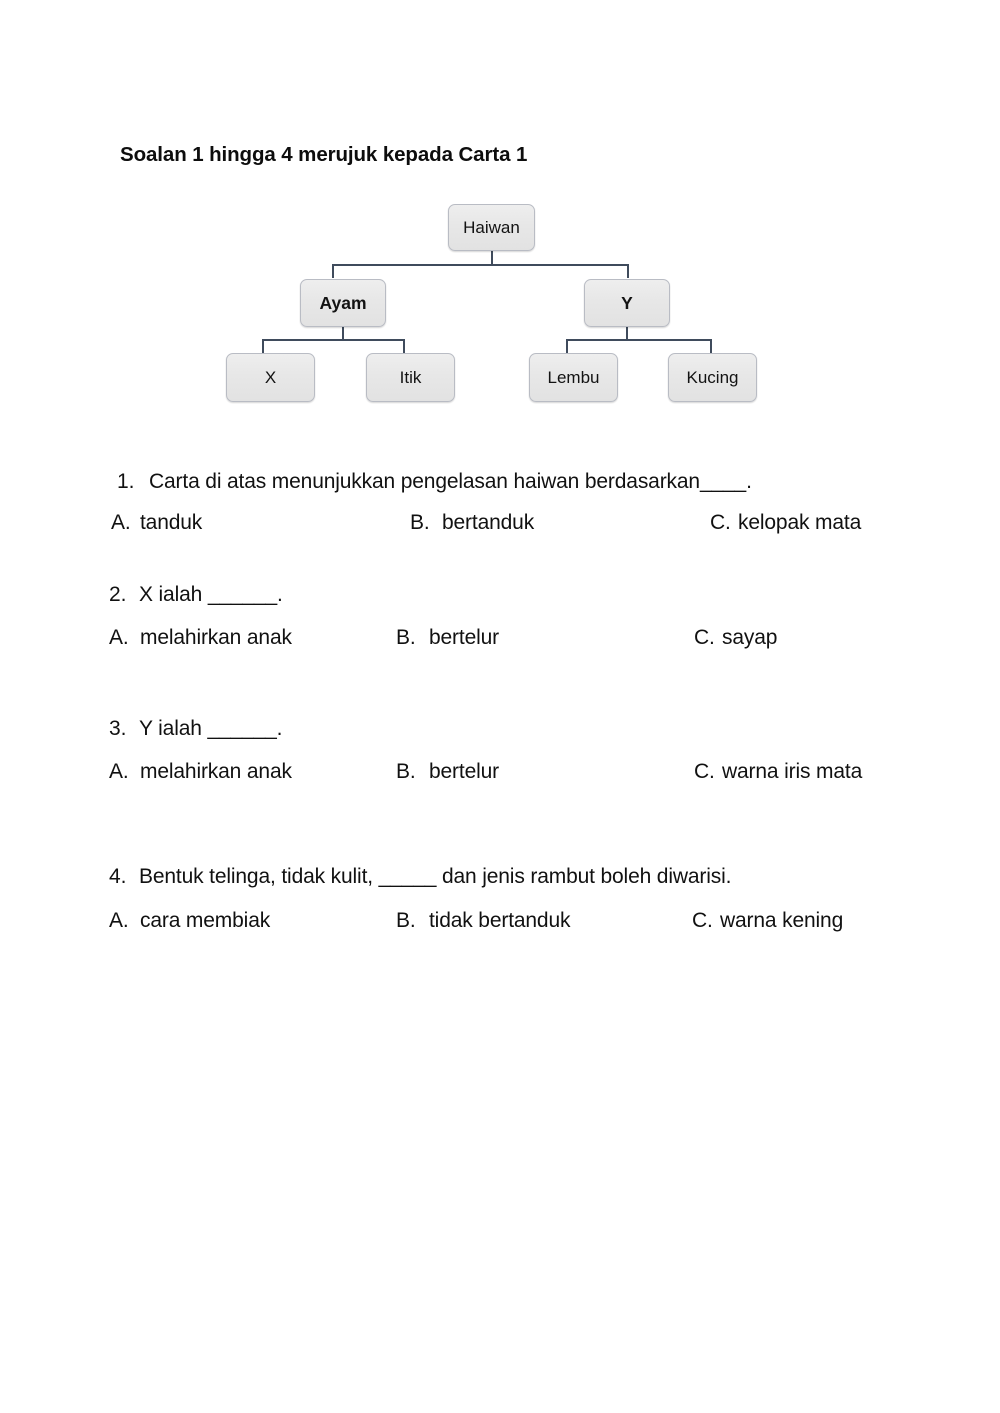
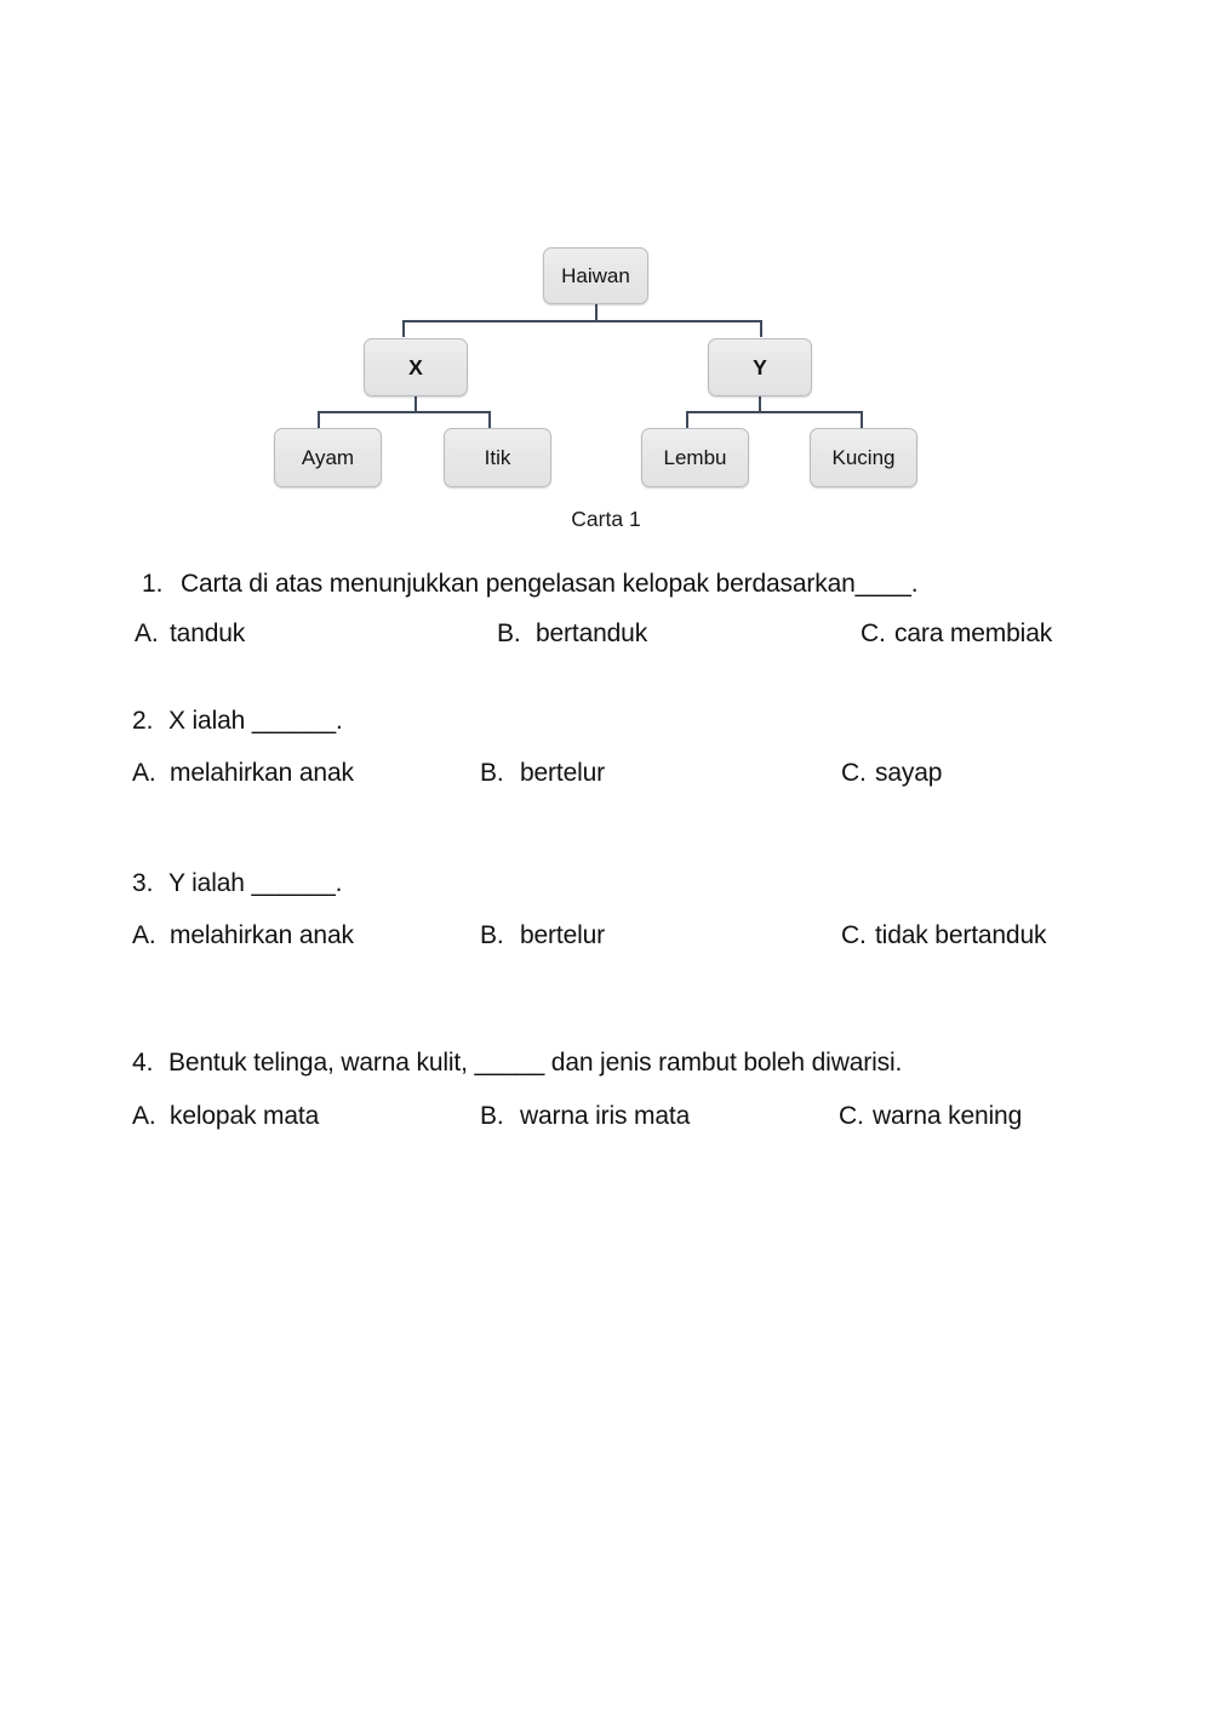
- Soalan 1 hingga 4 merujuk kepada Carta 1
  Haiwan
- Ayam
+ X
  Y
- X
+ Ayam
  Itik
  Lembu
  Kucing
+ Carta 1
  1.
- Carta di atas menunjukkan pengelasan haiwan berdasarkan____.
+ Carta di atas menunjukkan pengelasan kelopak berdasarkan____.
  A.
  tanduk
  B.
  bertanduk
  C.
- kelopak mata
+ cara membiak
  2.
  X ialah ______.
  A.
  melahirkan anak
  B.
  bertelur
  C.
  sayap
  3.
  Y ialah ______.
  A.
  melahirkan anak
  B.
  bertelur
  C.
- warna iris mata
+ tidak bertanduk
  4.
- Bentuk telinga, tidak kulit, _____ dan jenis rambut boleh diwarisi.
+ Bentuk telinga, warna kulit, _____ dan jenis rambut boleh diwarisi.
  A.
- cara membiak
+ kelopak mata
  B.
- tidak bertanduk
+ warna iris mata
  C.
  warna kening
